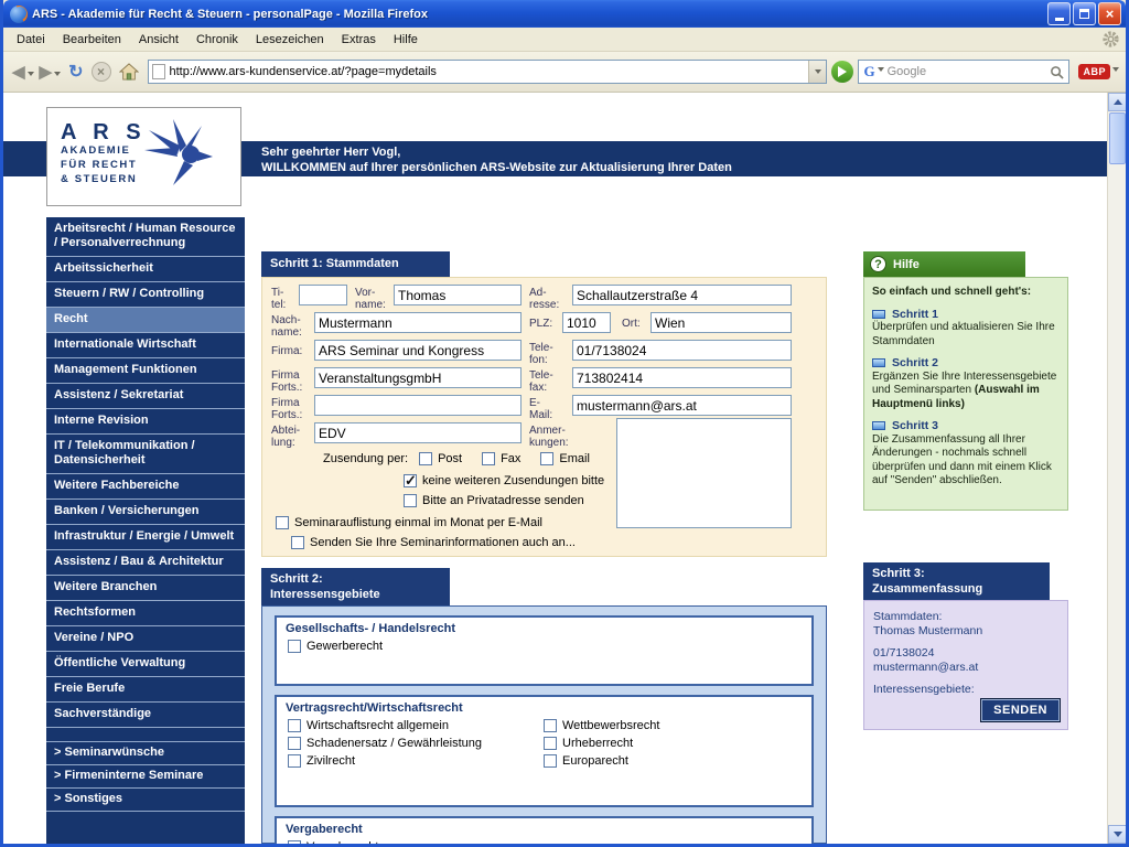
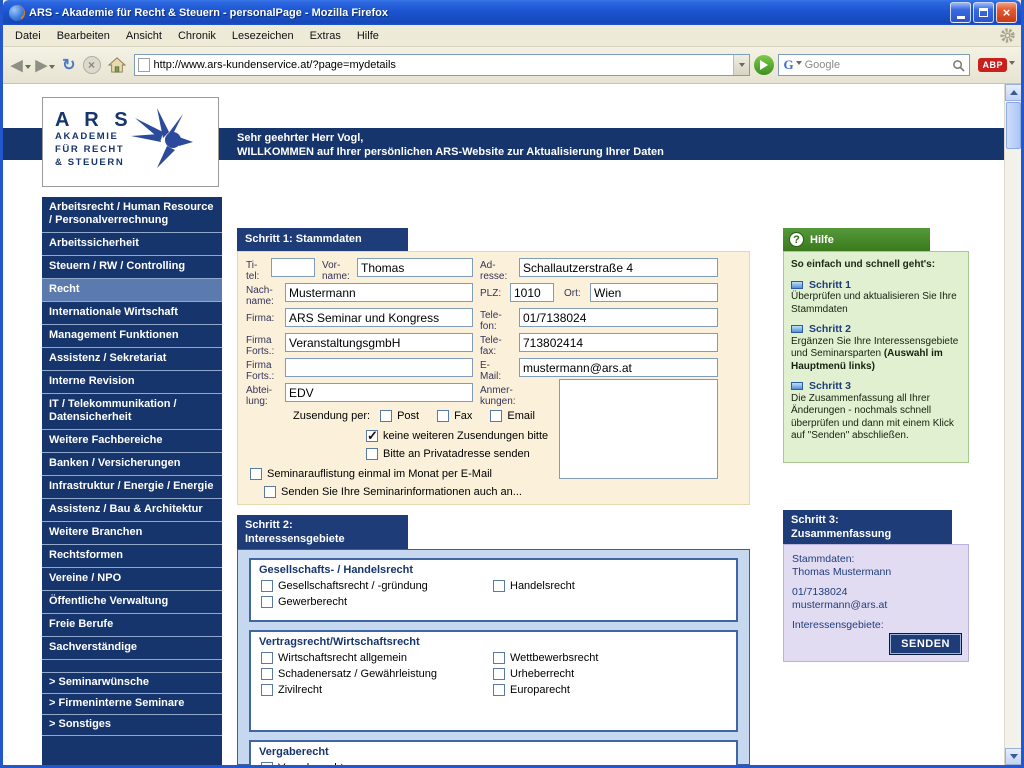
  ARS - Akademie für Recht & Steuern - personalPage - Mozilla Firefox
  ×
  Datei
  Bearbeiten
  Ansicht
  Chronik
  Lesezeichen
  Extras
  Hilfe
  ◀
  ▶
  ↻
  ×
  http://www.ars-kundenservice.at/?page=mydetails
  G
  Google
  ABP
  Sehr geehrter Herr Vogl,
  WILLKOMMEN auf Ihrer persönlichen ARS-Website zur Aktualisierung Ihrer Daten
  A R S
  AKADEMIE
  FÜR RECHT
  & STEUERN
  Arbeitsrecht / Human Resource / Personalverrechnung
  Arbeitssicherheit
  Steuern / RW / Controlling
  Recht
  Internationale Wirtschaft
  Management Funktionen
  Assistenz / Sekretariat
  Interne Revision
  IT / Telekommunikation / Datensicherheit
  Weitere Fachbereiche
  Banken / Versicherungen
- Infrastruktur / Energie / Umwelt
+ Infrastruktur / Energie / Energie
  Assistenz / Bau & Architektur
  Weitere Branchen
  Rechtsformen
  Vereine / NPO
  Öffentliche Verwaltung
  Freie Berufe
  Sachverständige
  > Seminarwünsche
  > Firmeninterne Seminare
  > Sonstiges
  Schritt 1: Stammdaten
  Ti-
  tel:
  Vor-
  name:
  Thomas
  Ad-
  resse:
  Schallautzerstraße 4
  Nach-
  name:
  Mustermann
  PLZ:
  1010
  Ort:
  Wien
  Firma:
  ARS Seminar und Kongress
  Tele-
  fon:
  01/7138024
  Firma
  Forts.:
  VeranstaltungsgmbH
  Tele-
  fax:
  713802414
  Firma
  Forts.:
  E-
  Mail:
  mustermann@ars.at
  Abtei-
  lung:
  EDV
  Anmer-
  kungen:
  Zusendung per:
  Post
  Fax
  Email
  keine weiteren Zusendungen bitte
  Bitte an Privatadresse senden
  Seminarauflistung einmal im Monat per E-Mail
  Senden Sie Ihre Seminarinformationen auch an...
  Schritt 2:
  Interessensgebiete
  Gesellschafts- / Handelsrecht
+ Gesellschaftsrecht / -gründung
+ Handelsrecht
  Gewerberecht
  Vertragsrecht/Wirtschaftsrecht
  Wirtschaftsrecht allgemein
  Wettbewerbsrecht
  Schadenersatz / Gewährleistung
  Urheberrecht
  Zivilrecht
  Europarecht
  Vergaberecht
  ?
  Hilfe
  So einfach und schnell geht's:
  Schritt 1
  Überprüfen und aktualisieren Sie Ihre Stammdaten
  Schritt 2
  Ergänzen Sie Ihre Interessensgebiete und Seminarsparten (Auswahl im Hauptmenü links)
  Schritt 3
  Die Zusammenfassung all Ihrer Änderungen - nochmals schnell überprüfen und dann mit einem Klick auf "Senden" abschließen.
  Schritt 3:
  Zusammenfassung
  Stammdaten:
  Thomas Mustermann
  01/7138024
  mustermann@ars.at
  Interessensgebiete:
  SENDEN
